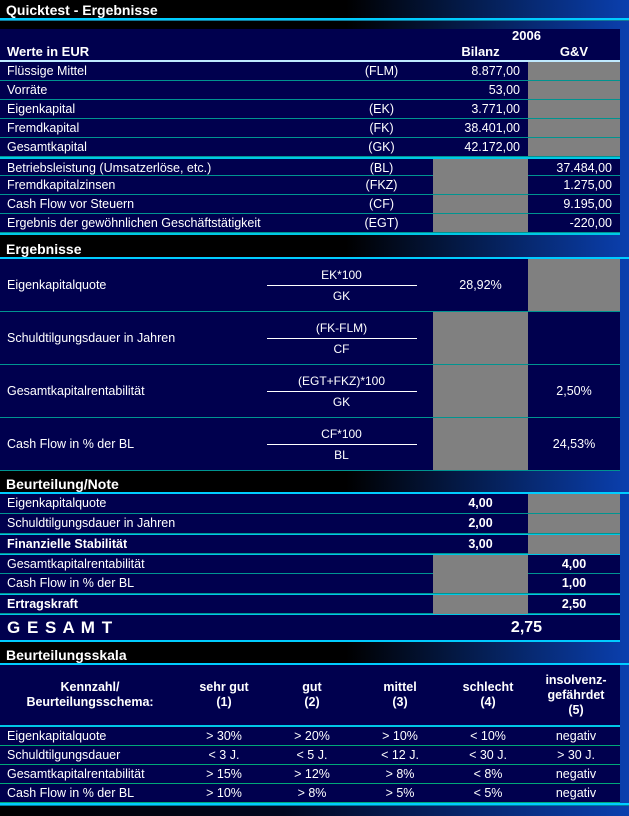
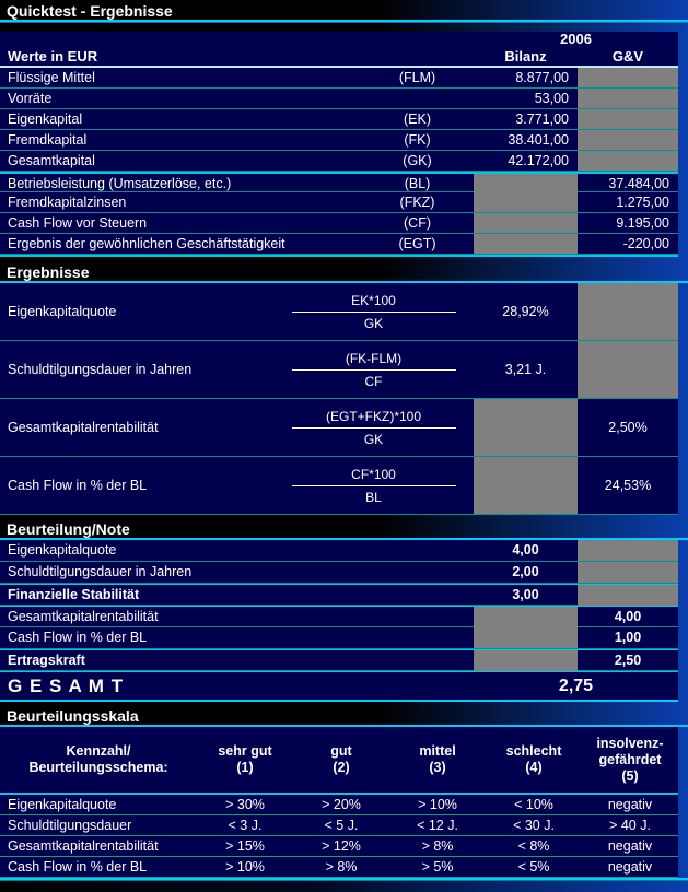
  Quicktest - Ergebnisse
  2006
  Werte in EUR
  Bilanz
  G&V
  Flüssige Mittel
  (FLM)
  8.877,00
  Vorräte
  53,00
  Eigenkapital
  (EK)
  3.771,00
  Fremdkapital
  (FK)
  38.401,00
  Gesamtkapital
  (GK)
  42.172,00
  Betriebsleistung (Umsatzerlöse, etc.)
  (BL)
  37.484,00
  Fremdkapitalzinsen
  (FKZ)
  1.275,00
  Cash Flow vor Steuern
  (CF)
  9.195,00
  Ergebnis der gewöhnlichen Geschäftstätigkeit
  (EGT)
  -220,00
  Ergebnisse
  Eigenkapitalquote
  EK*100
  GK
  28,92%
  Schuldtilgungsdauer in Jahren
  (FK-FLM)
  CF
+ 3,21 J.
  Gesamtkapitalrentabilität
  (EGT+FKZ)*100
  GK
  2,50%
  Cash Flow in % der BL
  CF*100
  BL
  24,53%
  Beurteilung/Note
  Eigenkapitalquote
  4,00
  Schuldtilgungsdauer in Jahren
  2,00
  Finanzielle Stabilität
  3,00
  Gesamtkapitalrentabilität
  4,00
  Cash Flow in % der BL
  1,00
  Ertragskraft
  2,50
  G E S A M T
  2,75
  Beurteilungsskala
  Kennzahl/
  Beurteilungsschema:
  sehr gut
  (1)
  gut
  (2)
  mittel
  (3)
  schlecht
  (4)
  insolvenz-
  gefährdet
  (5)
  Eigenkapitalquote
  > 30%
  > 20%
  > 10%
  < 10%
  negativ
  Schuldtilgungsdauer
  < 3 J.
  < 5 J.
  < 12 J.
  < 30 J.
- > 30 J.
+ > 40 J.
  Gesamtkapitalrentabilität
  > 15%
  > 12%
  > 8%
  < 8%
  negativ
  Cash Flow in % der BL
  > 10%
  > 8%
  > 5%
  < 5%
  negativ
